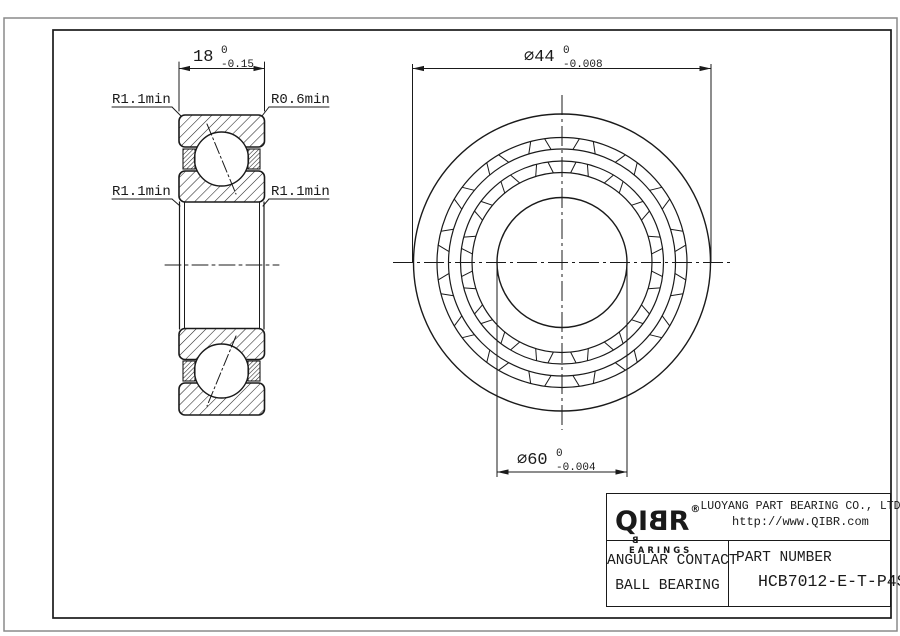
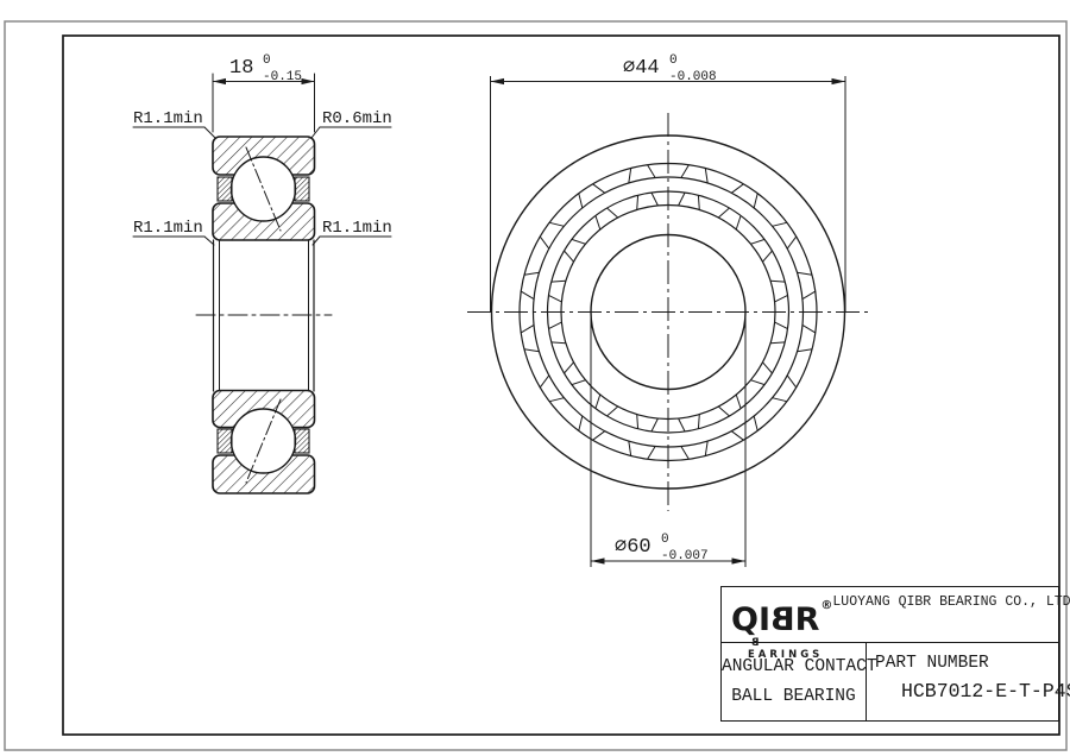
  18
  0
  -0.15
  R1.1min
  R0.6min
  R1.1min
  R1.1min
  ⌀44
  0
  -0.008
  ⌀60
  0
- -0.004
+ -0.007
- LUOYANG PART BEARING CO., LTD
+ LUOYANG QIBR BEARING CO., LTD
- http://www.QIBR.com
  ANGULAR CONTAC
  BALL BEARING
  PART NUMBER
  HCB7012-E-T-P4
